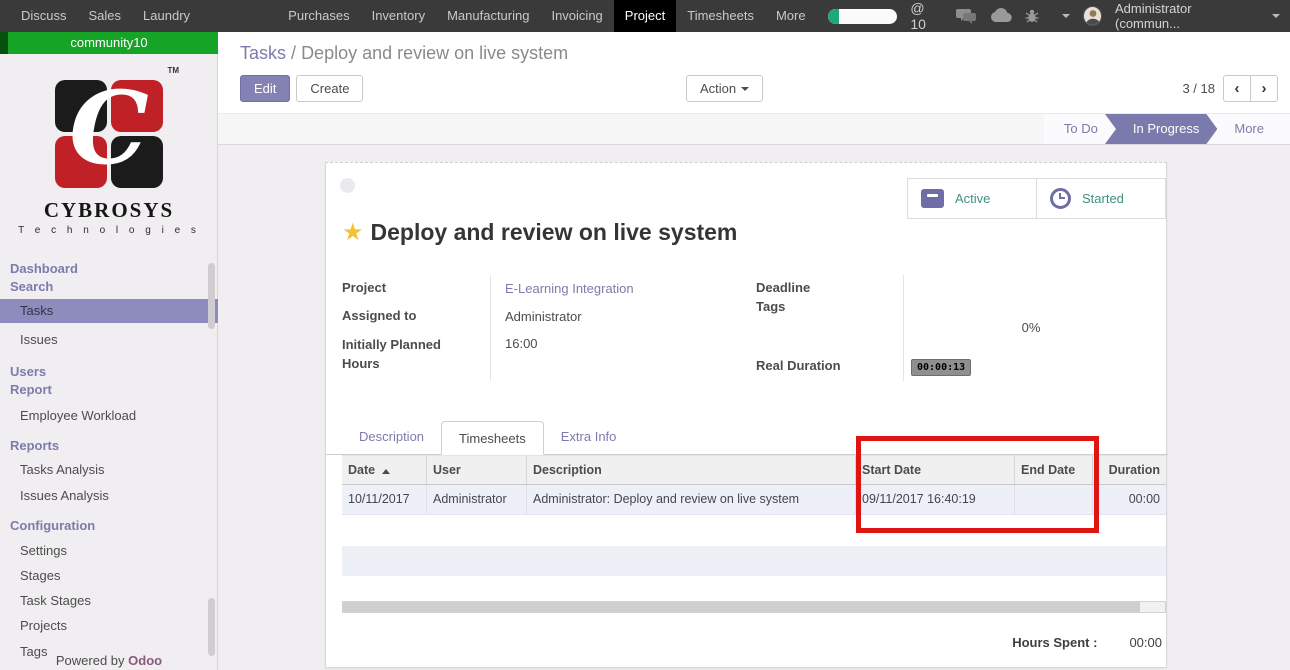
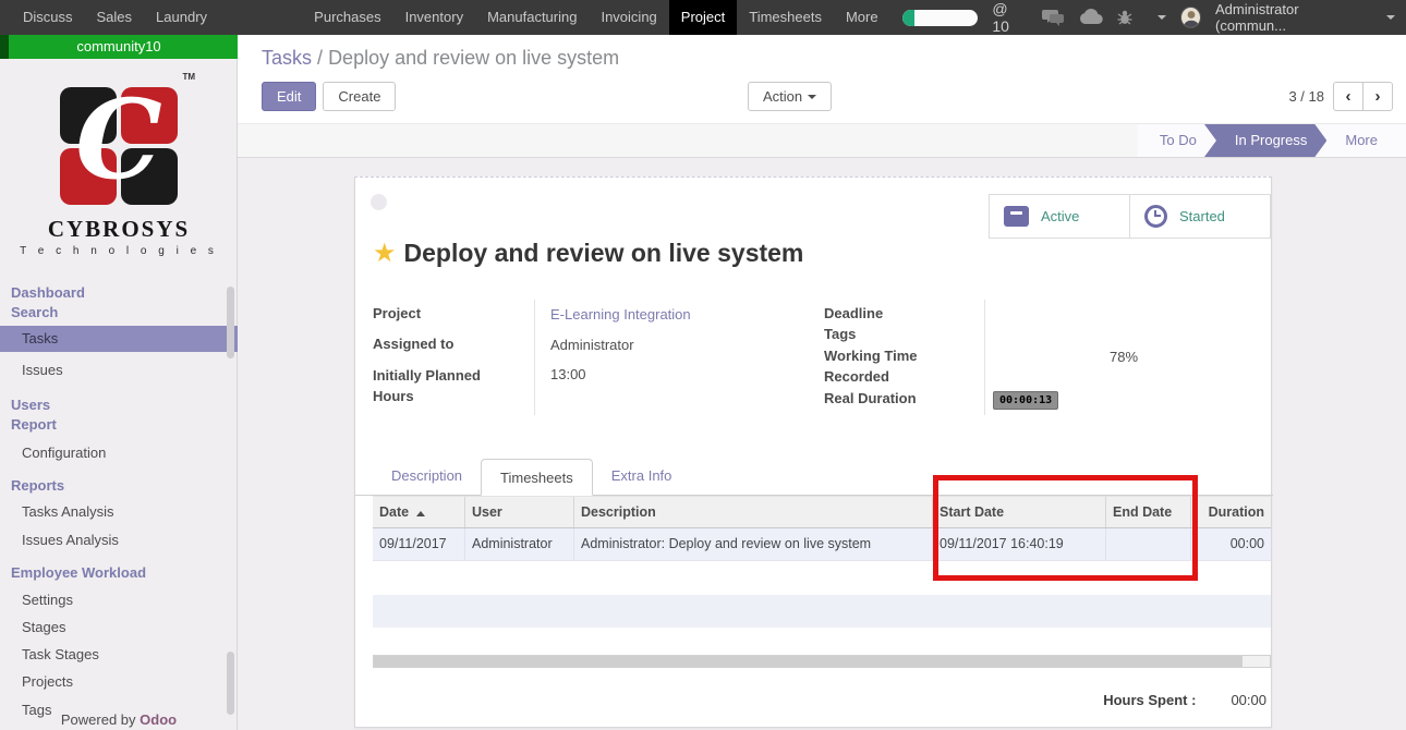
  Discuss
  Sales
  Purchases
  Inventory
  Manufacturing
  Invoicing
  Project
  Timesheets
  More
  @ 10
  Administrator (commun...
  community10
  C
  TM
  CYBROSYS
  T e c h n o l o g i e s
  Dashboard
  Search
  Tasks
  Issues
  Users
  Report
- Employee Workload
+ Configuration
  Reports
  Tasks Analysis
  Issues Analysis
- Configuration
+ Employee Workload
  Settings
  Stages
  Task Stages
  Projects
  Tags
  Powered by Odoo
  Tasks / Deploy and review on live system
  Edit
  Create
  Action
  3 / 18
  ‹
  ›
  To Do
  In Progress
  More
  Active
  Started
  ★
  Deploy and review on live system
  Project
  E-Learning Integration
  Assigned to
  Administrator
  Initially Planned Hours
- 16:00
+ 13:00
  Deadline
  Tags
+ Working Time Recorded
  Real Duration
- 0%
+ 78%
  00:00:13
  Description
  Timesheets
  Extra Info
  Date
  User
  Description
  Start Date
  End Date
  Duration
- 10/11/2017
+ 09/11/2017
  Administrator
  Administrator: Deploy and review on live system
  09/11/2017 16:40:19
  00:00
  Hours Spent :
  00:00
